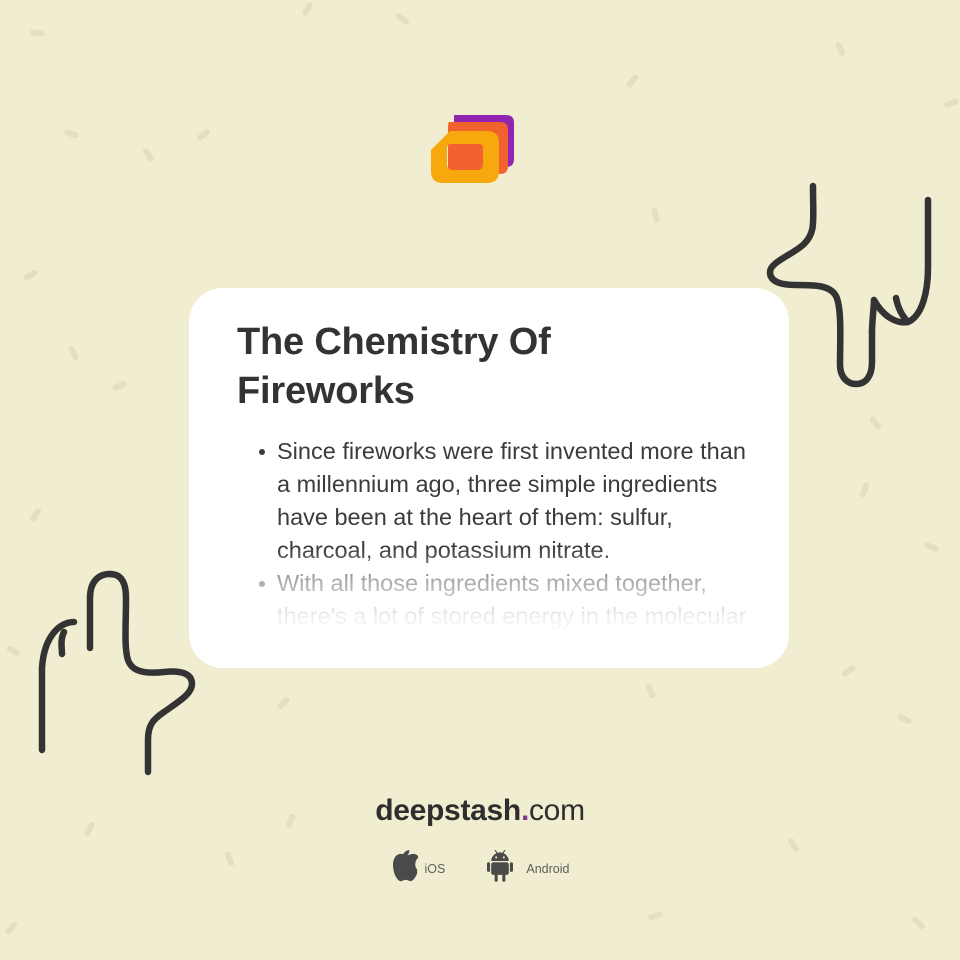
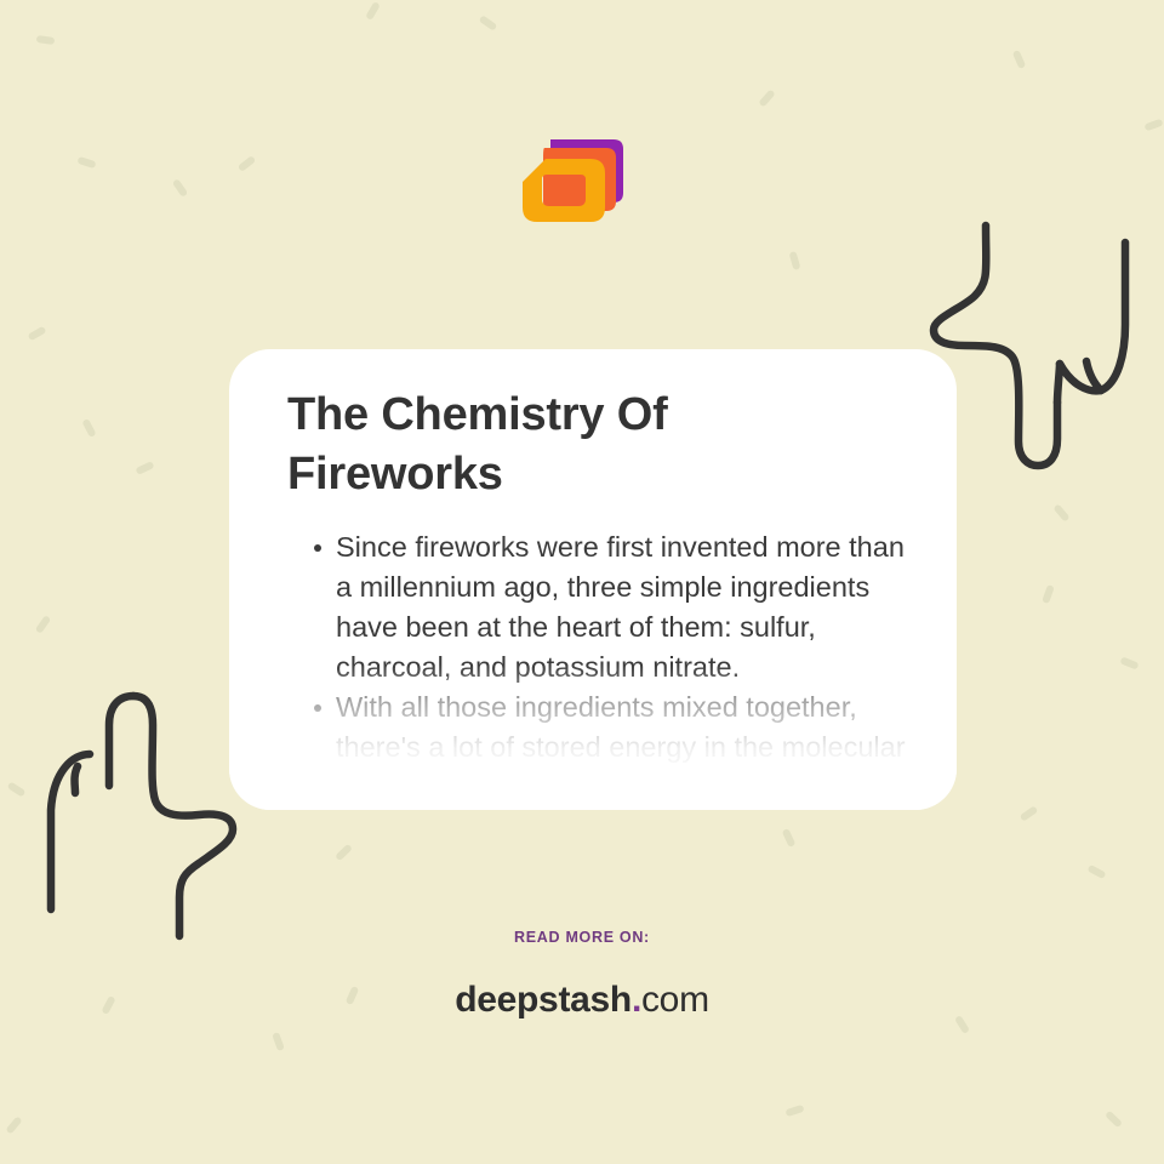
  The Chemistry Of Fireworks
  Since fireworks were first invented more than a millennium ago, three simple ingredients have been at the heart of them: sulfur,
+ READ MORE ON:
  deepstash.com
- iOS
- Android
